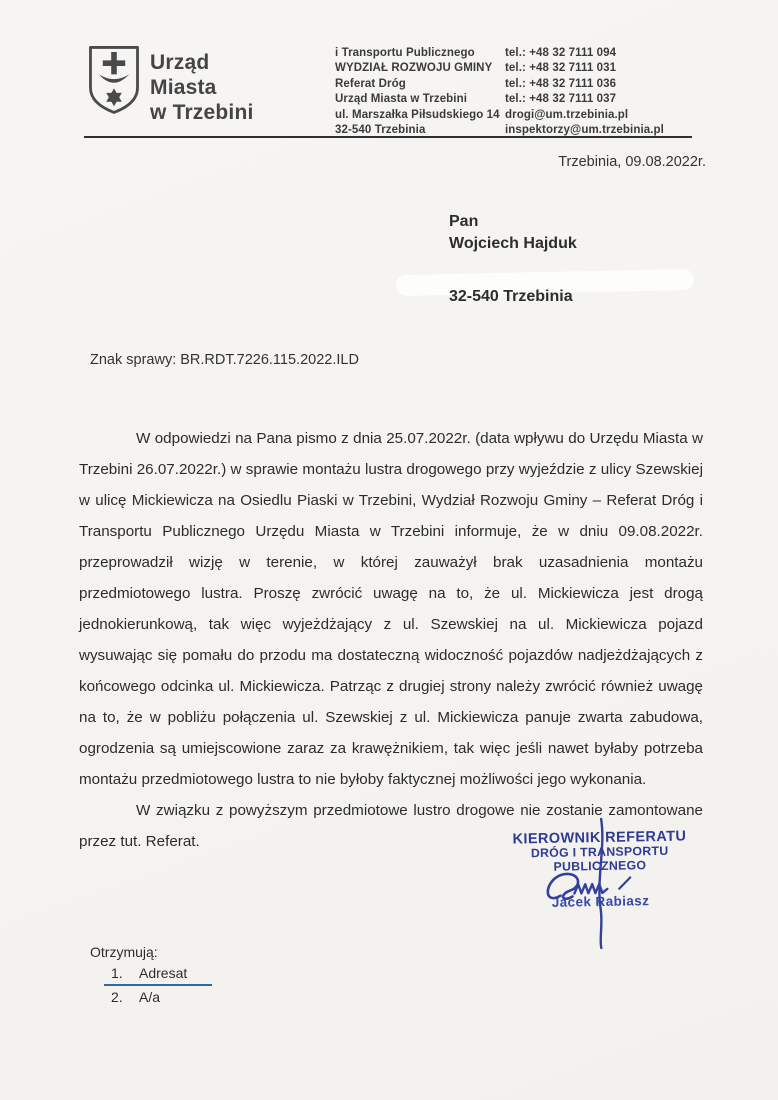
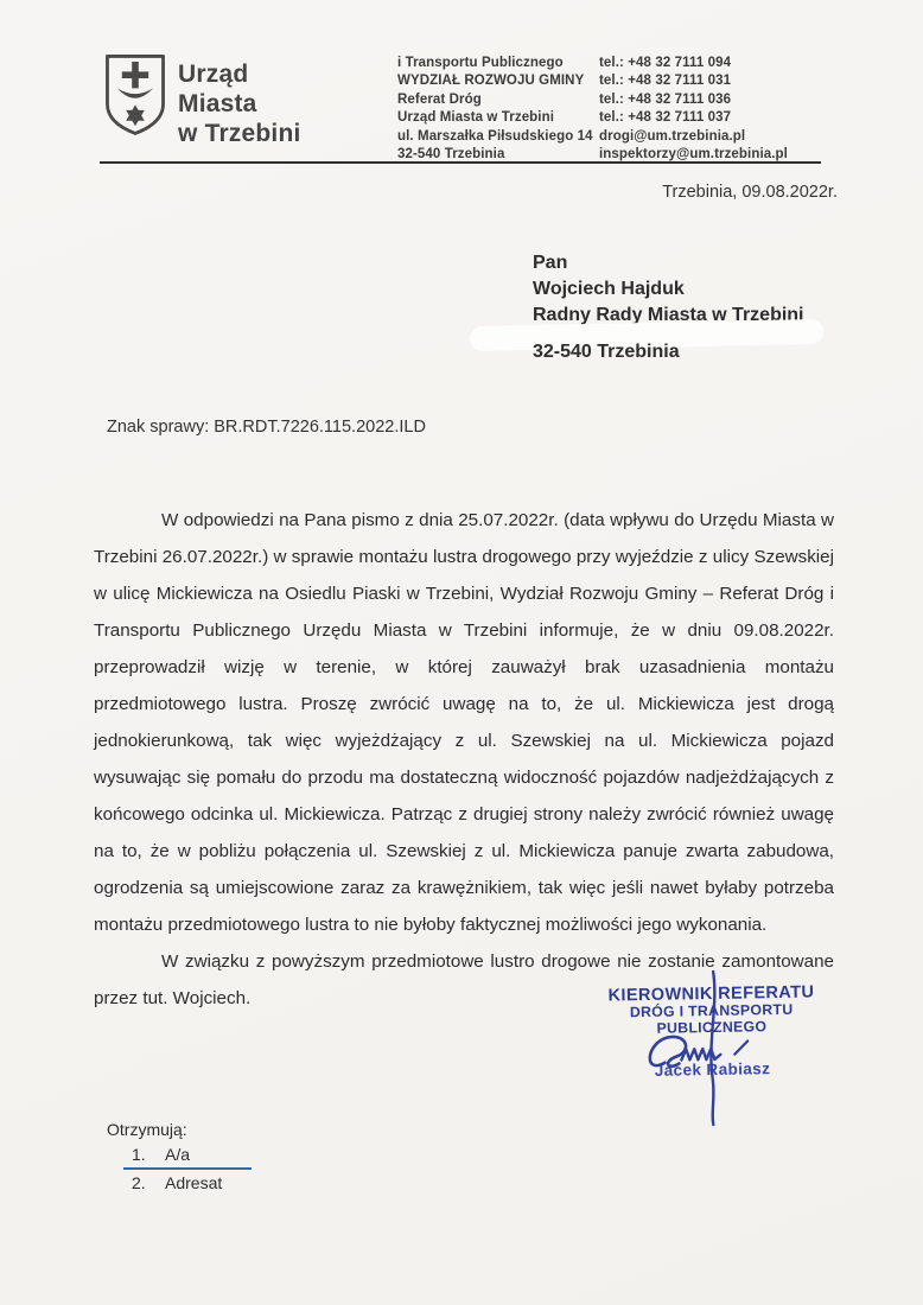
  Urząd
  Miasta
  w Trzebini
  i Transportu Publicznego
  WYDZIAŁ ROZWOJU GMINY
  Referat Dróg
  Urząd Miasta w Trzebini
  ul. Marszałka Piłsudskiego 14
  32-540 Trzebinia
  tel.: +48 32 7111 094
  tel.: +48 32 7111 031
  tel.: +48 32 7111 036
  tel.: +48 32 7111 037
  drogi@um.trzebinia.pl
  inspektorzy@um.trzebinia.pl
  Trzebinia, 09.08.2022r.
  Pan
  Wojciech Hajduk
+ Radny Rady Miasta w Trzebini
  32-540 Trzebinia
  Znak sprawy: BR.RDT.7226.115.2022.ILD
  W odpowiedzi na Pana pismo z dnia 25.07.2022r. (data wpływu do Urzędu Miasta w Trzebini 26.07.2022r.) w sprawie montażu lustra drogowego przy wyjeździe z ulicy Szewskiej w ulicę Mickiewicza na Osiedlu Piaski w Trzebini, Wydział Rozwoju Gminy – Referat Dróg i Transportu Publicznego Urzędu Miasta w Trzebini informuje, że w dniu 09.08.2022r. przeprowadził wizję w terenie, w której zauważył brak uzasadnienia montażu przedmiotowego lustra. Proszę zwrócić uwagę na to, że ul. Mickiewicza jest drogą jednokierunkową, tak więc wyjeżdżający z ul. Szewskiej na ul. Mickiewicza pojazd wysuwając się pomału do przodu ma dostateczną widoczność pojazdów nadjeżdżających z końcowego odcinka ul. Mickiewicza. Patrząc z drugiej strony należy zwrócić również uwagę na to, że w pobliżu połączenia ul. Szewskiej z ul. Mickiewicza panuje zwarta zabudowa, ogrodzenia są umiejscowione zaraz za krawężnikiem, tak więc jeśli nawet byłaby potrzeba montażu przedmiotowego lustra to nie byłoby faktycznej możliwości jego wykonania.
- W związku z powyższym przedmiotowe lustro drogowe nie zostanie zamontowane przez tut. Referat.
+ W związku z powyższym przedmiotowe lustro drogowe nie zostanie zamontowane przez tut. Wojciech.
  KIEROWNIK REFERATU
  DRÓG I TRNSPORTU
  PUBLICZNEGO
  Jacekabiasz
  Otrzymują:
  1.
- Adresat
+ A/a
  2.
- A/a
+ Adresat
